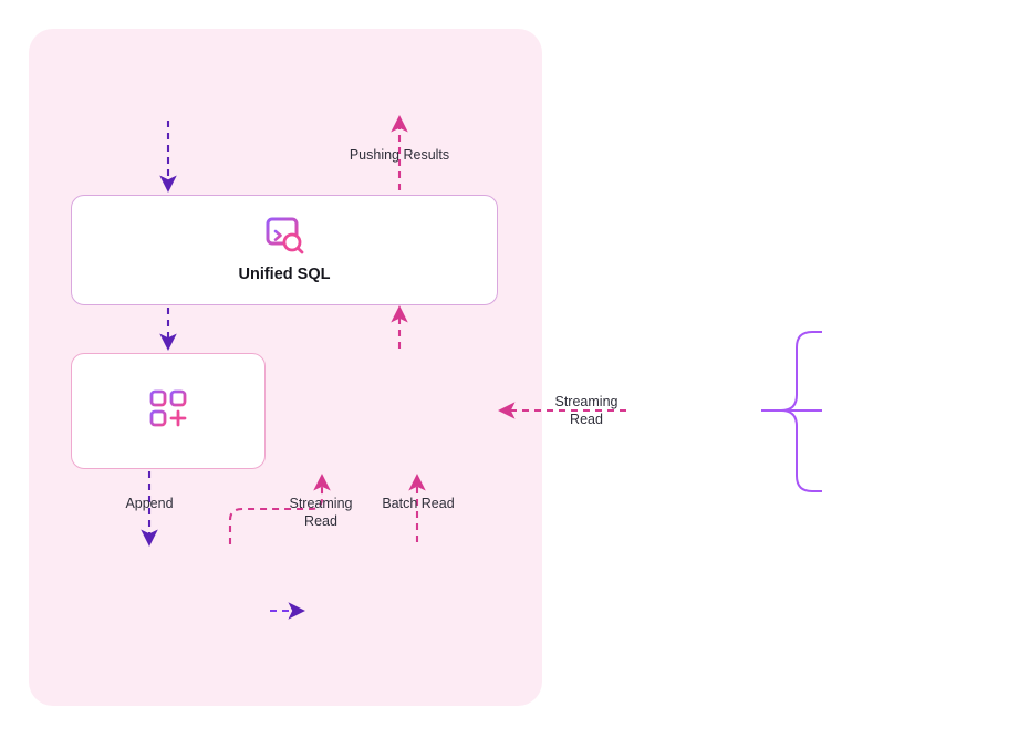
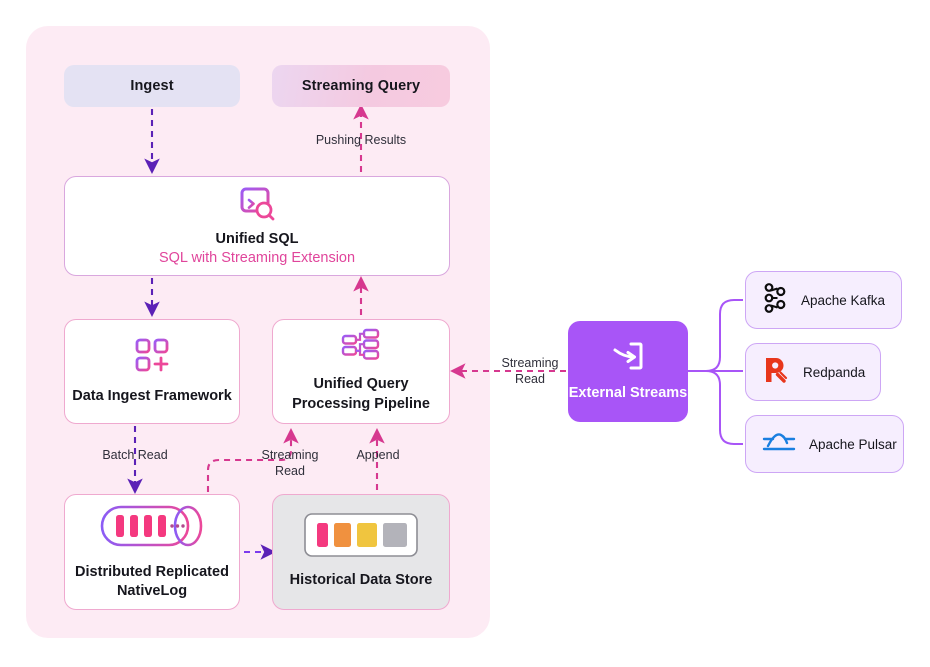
+ Ingest
+ Streaming Query
  Unified SQL
+ SQL with Streaming Extension
+ Data Ingest Framework
+ Unified Query Processing Pipeline
+ Distributed Replicated NativeLog
+ Historical Data Store
+ External Streams
+ Apache Kafka
+ Redpanda
+ Apache Pulsar
  Pushing Results
- Append
+ Batch Read
  Streaming
  Read
- Batch Read
+ Append
  Streaming
  Read
